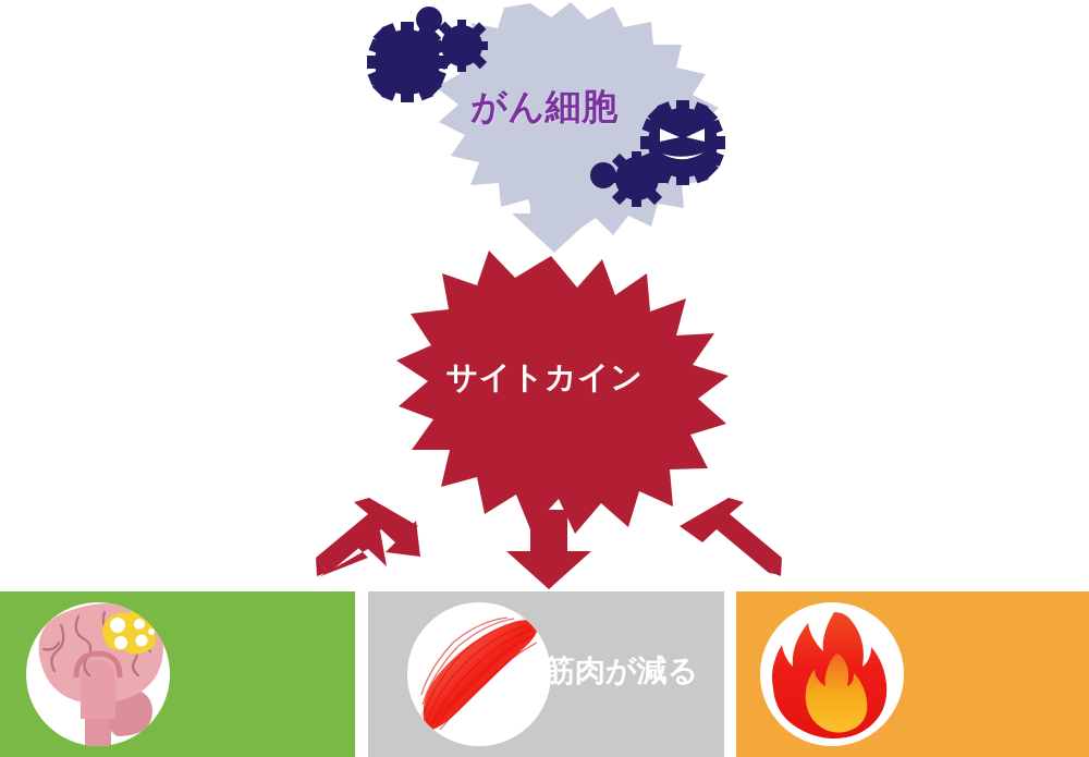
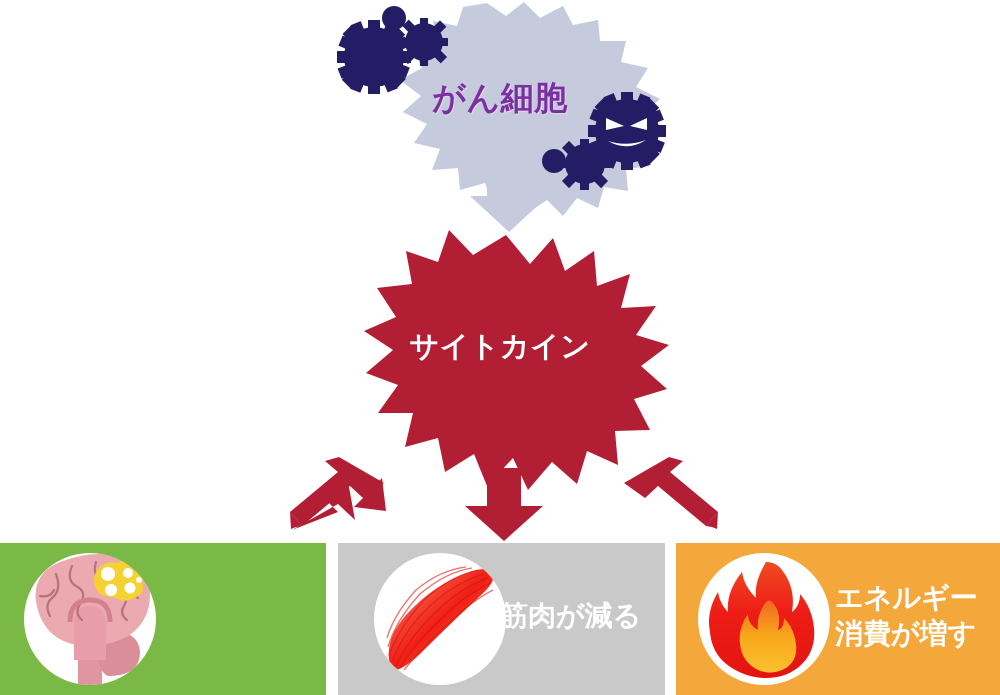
  がん細胞
  サイトカイン
  筋肉が減る
+ エネルギー
+ 消費が増す
